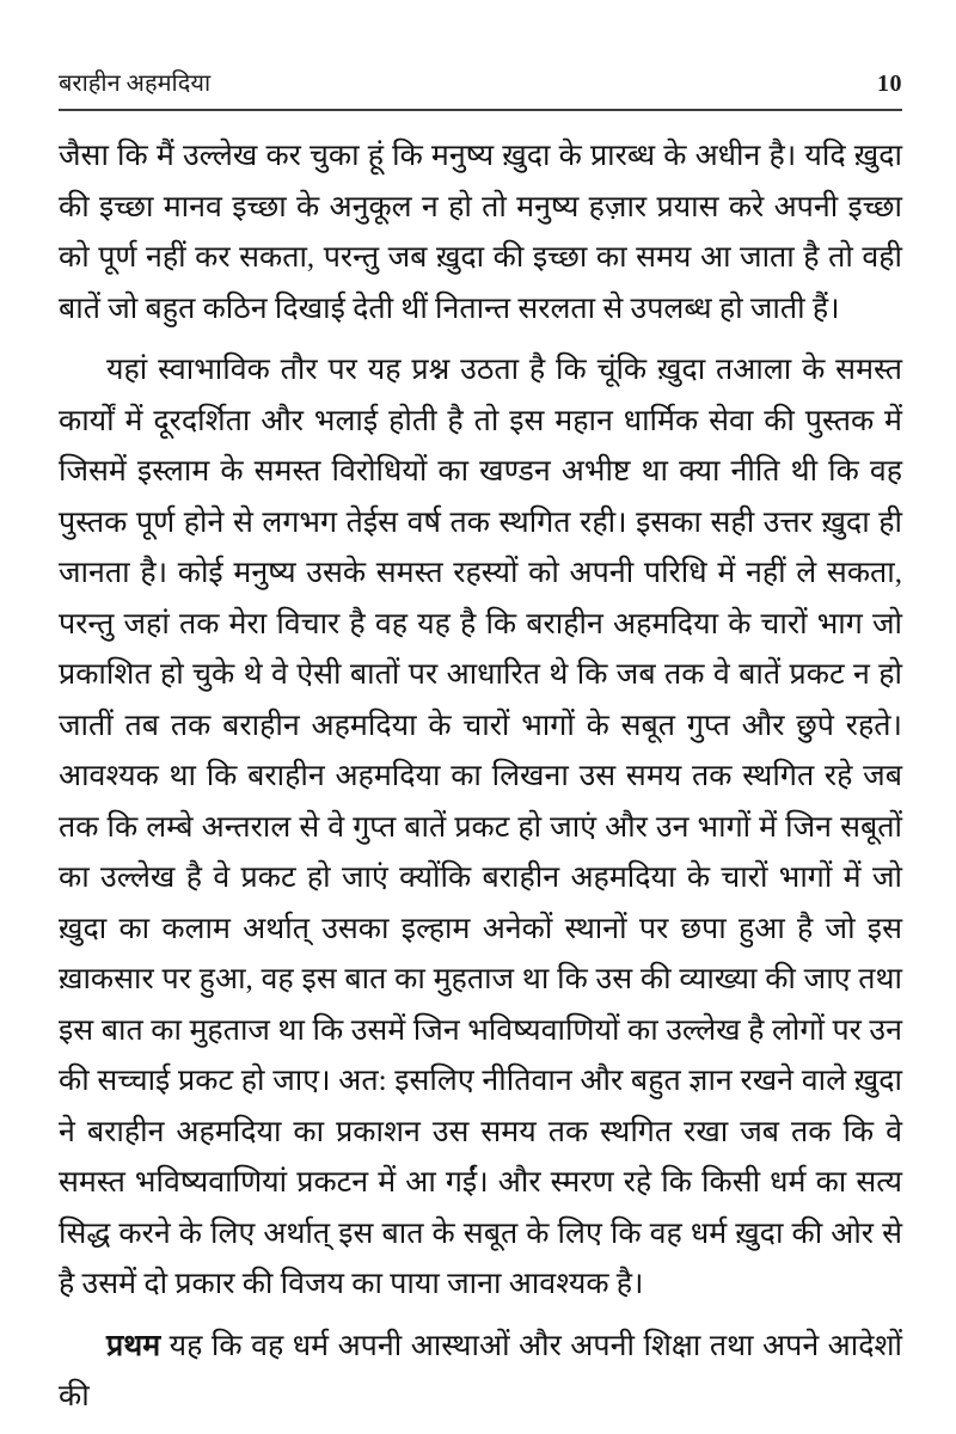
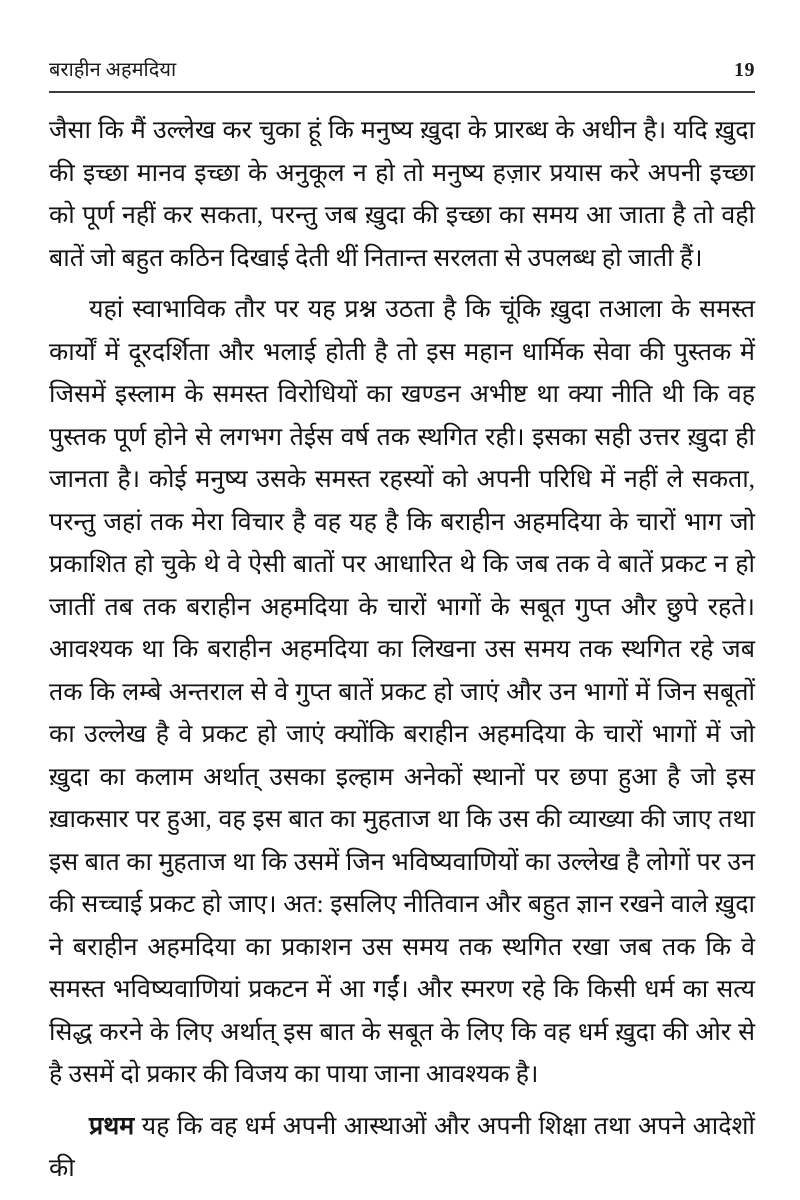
  बराहीन अहमदिया
- 10
+ 19
  जैसा कि मैं उल्लेख कर चुका हूं कि मनुष्य ख़ुदा के प्रारब्ध के अधीन है। यदि ख़ुदा की इच्छा मानव इच्छा के अनुकूल न हो तो मनुष्य हज़ार प्रयास करे अपनी इच्छा को पूर्ण नहीं कर सकता, परन्तु जब ख़ुदा की इच्छा का समय आ जाता है तो वही बातें जो बहुत कठिन दिखाई देती थीं नितान्त सरलता से उपलब्ध हो जाती हैं।
  यहां स्वाभाविक तौर पर यह प्रश्न उठता है कि चूंकि ख़ुदा तआला के समस्त कार्यों में दूरदर्शिता और भलाई होती है तो इस महान धार्मिक सेवा की पुस्तक में जिसमें इस्लाम के समस्त विरोधियों का खण्डन अभीष्ट था क्या नीति थी कि वह पुस्तक पूर्ण होने से लगभग तेईस वर्ष तक स्थगित रही। इसका सही उत्तर ख़ुदा ही जानता है। कोई मनुष्य उसके समस्त रहस्यों को अपनी परिधि में नहीं ले सकता, परन्तु जहां तक मेरा विचार है वह यह है कि बराहीन अहमदिया के चारों भाग जो प्रकाशित हो चुके थे वे ऐसी बातों पर आधारित थे कि जब तक वे बातें प्रकट न हो जातीं तब तक बराहीन अहमदिया के चारों भागों के सबूत गुप्त और छुपे रहते। आवश्यक था कि बराहीन अहमदिया का लिखना उस समय तक स्थगित रहे जब तक कि लम्बे अन्तराल से वे गुप्त बातें प्रकट हो जाएं और उन भागों में जिन सबूतों का उल्लेख है वे प्रकट हो जाएं क्योंकि बराहीन अहमदिया के चारों भागों में जो ख़ुदा का कलाम अर्थात् उसका इल्हाम अनेकों स्थानों पर छपा हुआ है जो इस ख़ाकसार पर हुआ, वह इस बात का मुहताज था कि उस की व्याख्या की जाए तथा इस बात का मुहताज था कि उसमें जिन भविष्यवाणियों का उल्लेख है लोगों पर उन की सच्चाई प्रकट हो जाए। अत: इसलिए नीतिवान और बहुत ज्ञान रखने वाले ख़ुदा ने बराहीन अहमदिया का प्रकाशन उस समय तक स्थगित रखा जब तक कि वे समस्त भविष्यवाणियां प्रकटन में आ गईं। और स्मरण रहे कि किसी धर्म का सत्य सिद्ध करने के लिए अर्थात् इस बात के सबूत के लिए कि वह धर्म ख़ुदा की ओर से है उसमें दो प्रकार की विजय का पाया जाना आवश्यक है।
  प्रथम यह कि वह धर्म अपनी आस्थाओं और अपनी शिक्षा तथा अपने आदेशों की
